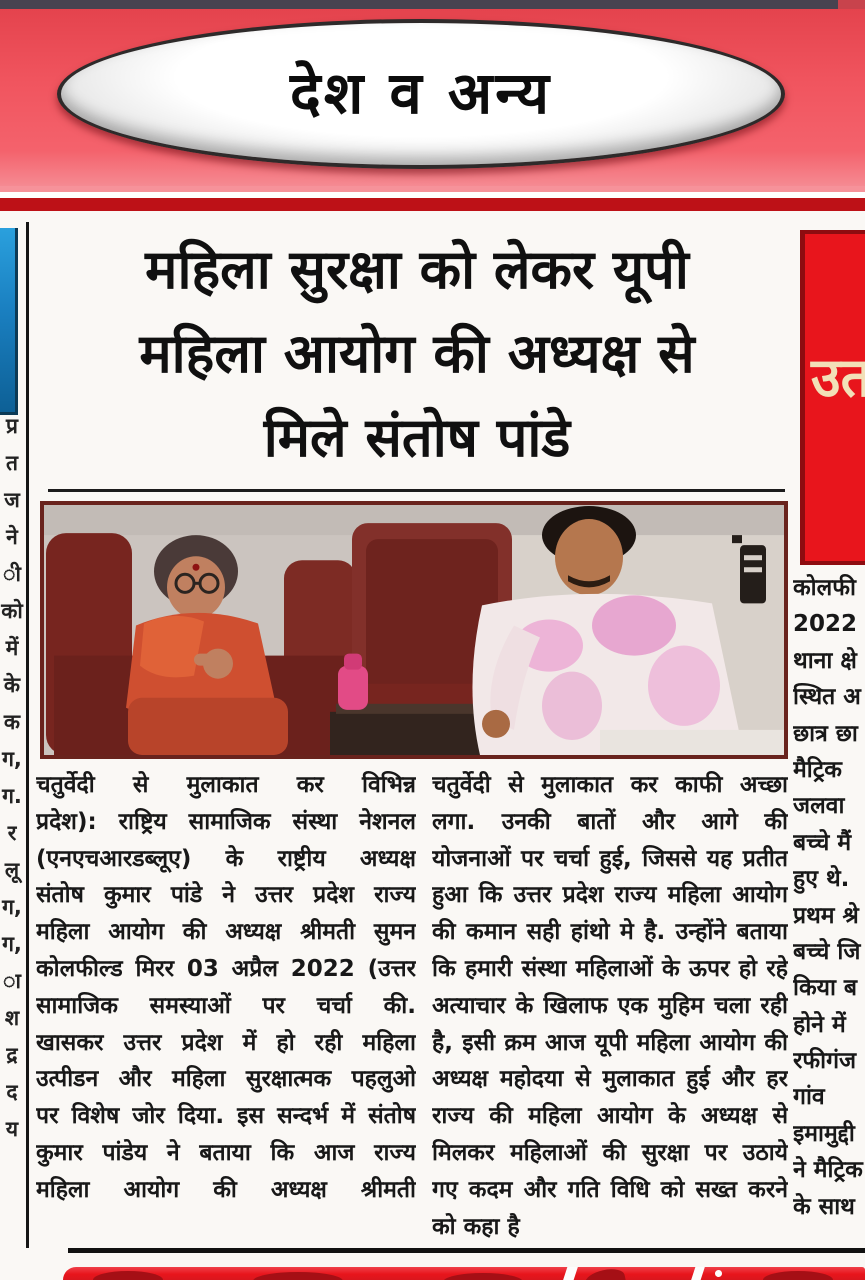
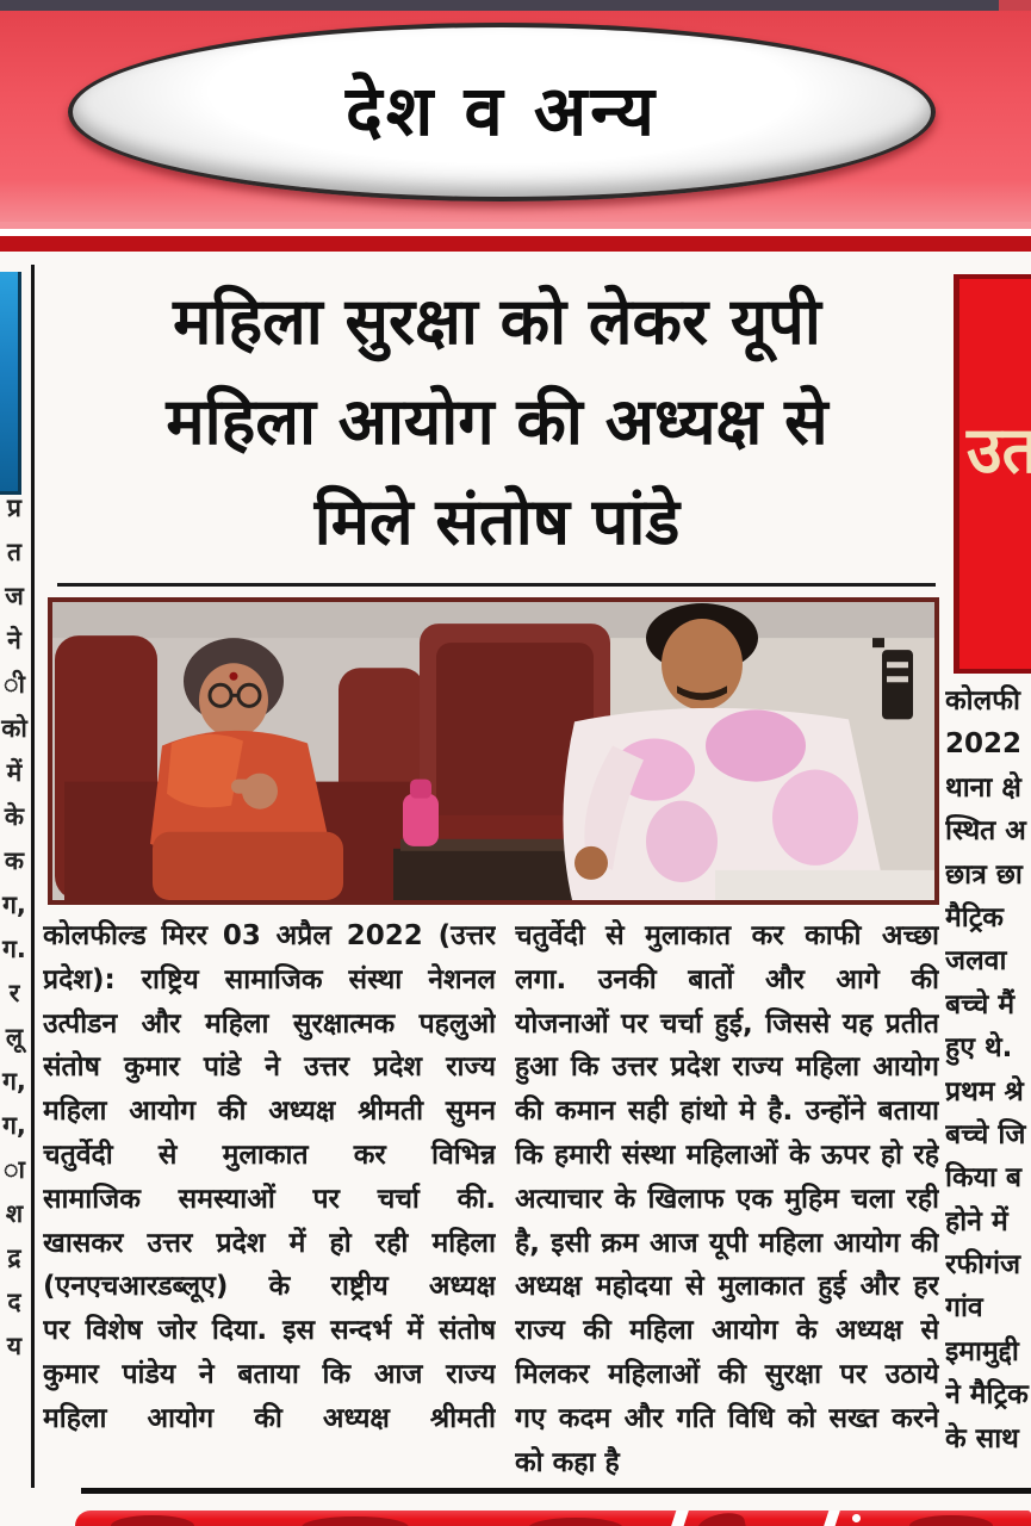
  देश व अन्य
  प्र
  त
  ज
  ने
  ी
  को
  में
  के
  क
  ग,
  ग.
  र
  लू
  ग,
  ग,
  ा
  श
  द्र
  द
  य
  महिला सुरक्षा को लेकर यूपी
  महिला आयोग की अध्यक्ष से
  मिले संतोष पांडे
- चतुर्वेदी से मुलाकात कर विभिन्न
+ कोलफील्ड मिरर 03 अप्रैल 2022 (उत्तर
  प्रदेश): राष्ट्रिय सामाजिक संस्था नेशनल
- (एनएचआरडब्लूए) के राष्ट्रीय अध्यक्ष
+ उत्पीडन और महिला सुरक्षात्मक पहलुओ
  संतोष कुमार पांडे ने उत्तर प्रदेश राज्य
  महिला आयोग की अध्यक्ष श्रीमती सुमन
- कोलफील्ड मिरर 03 अप्रैल 2022 (उत्तर
+ चतुर्वेदी से मुलाकात कर विभिन्न
  सामाजिक समस्याओं पर चर्चा की.
  खासकर उत्तर प्रदेश में हो रही महिला
- उत्पीडन और महिला सुरक्षात्मक पहलुओ
+ (एनएचआरडब्लूए) के राष्ट्रीय अध्यक्ष
  पर विशेष जोर दिया. इस सन्दर्भ में संतोष
  कुमार पांडेय ने बताया कि आज राज्य
  महिला आयोग की अध्यक्ष श्रीमती
  चतुर्वेदी से मुलाकात कर काफी अच्छा
  लगा. उनकी बातों और आगे की
  योजनाओं पर चर्चा हुई, जिससे यह प्रतीत
  हुआ कि उत्तर प्रदेश राज्य महिला आयोग
  की कमान सही हांथो मे है. उन्होंने बताया
  कि हमारी संस्था महिलाओं के ऊपर हो रहे
  अत्याचार के खिलाफ एक मुहिम चला रही
  है, इसी क्रम आज यूपी महिला आयोग की
  अध्यक्ष महोदया से मुलाकात हुई और हर
  राज्य की महिला आयोग के अध्यक्ष से
  मिलकर महिलाओं की सुरक्षा पर उठाये
  गए कदम और गति विधि को सख्त करने
  को कहा है
  उत
  कोलफी
  2022
  थाना क्षे
  स्थित अ
  छात्र छा
  मैट्रिक
  जलवा
  बच्चे मैं
  हुए थे.
  प्रथम श्रे
  बच्चे जि
  किया ब
  होने में
  रफीगंज
  गांव
  इमामुद्दी
  ने मैट्रिक
  के साथ
